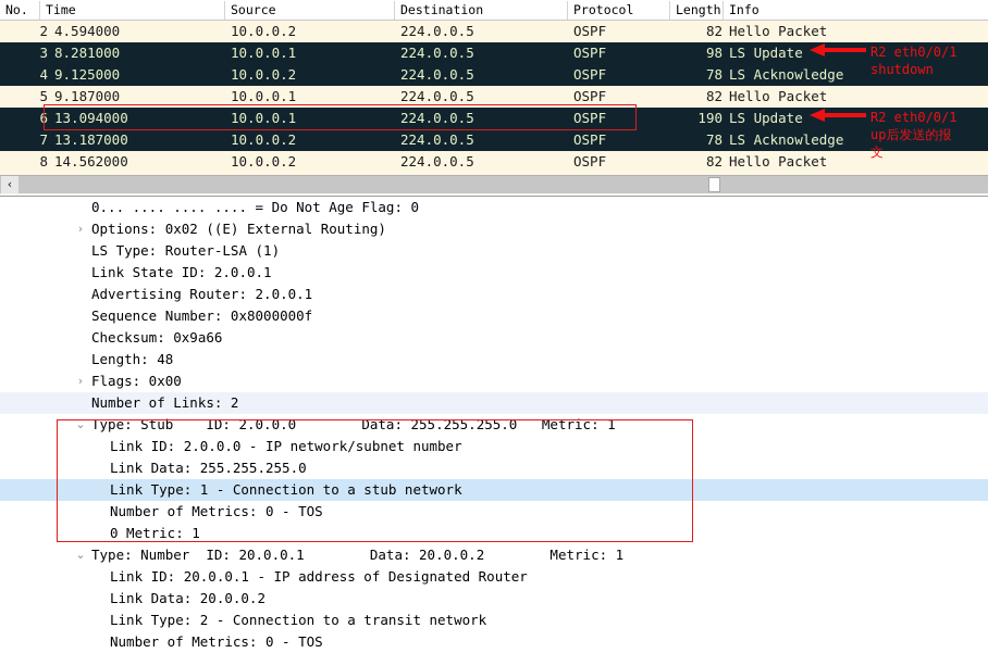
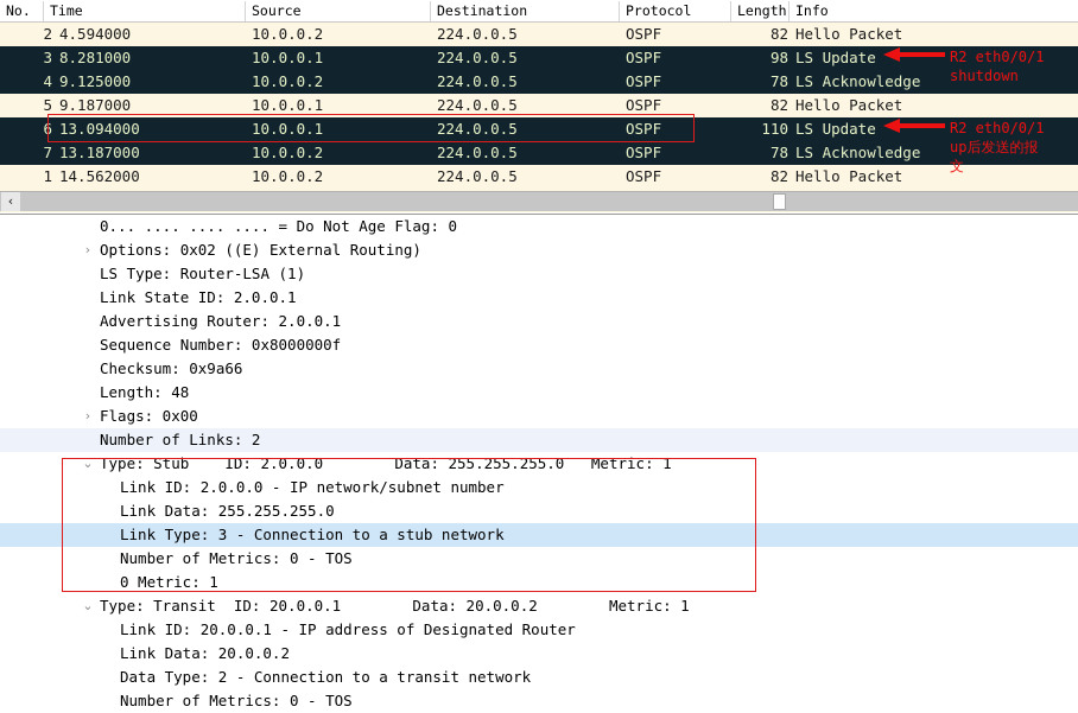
  No.
  Time
  Source
  Destination
  Protocol
  Length
  Info
  2
  4.594000
  10.0.0.2
  224.0.0.5
  OSPF
  82
  Hello Packet
  3
  8.281000
  10.0.0.1
  224.0.0.5
  OSPF
  98
  LS Update
  4
  9.125000
  10.0.0.2
  224.0.0.5
  OSPF
  78
  LS Acknowledge
  5
  9.187000
  10.0.0.1
  224.0.0.5
  OSPF
  82
  Hello Packet
  6
  13.094000
  10.0.0.1
  224.0.0.5
  OSPF
- 190
+ 110
  LS Update
  7
  13.187000
  10.0.0.2
  224.0.0.5
  OSPF
  78
  LS Acknowledge
- 8
+ 1
  14.562000
  10.0.0.2
  224.0.0.5
  OSPF
  82
  Hello Packet
  R2 eth0/0/1
  shutdown
  R2 eth0/0/1
  up后发送的报
  文
  ‹
  0... .... .... .... = Do Not Age Flag: 0
  ›
  Options: 0x02 ((E) External Routing)
  LS Type: Router-LSA (1)
  Link State ID: 2.0.0.1
  Advertising Router: 2.0.0.1
  Sequence Number: 0x8000000f
  Checksum: 0x9a66
  Length: 48
  ›
  Flags: 0x00
  Number of Links: 2
  ⌄
  Type: Stub ID: 2.0.0.0 Data: 255.255.255.0 Metric: 1
  Link ID: 2.0.0.0 - IP network/subnet number
  Link Data: 255.255.255.0
- Link Type: 1 - Connection to a stub network
+ Link Type: 3 - Connection to a stub network
  Number of Metrics: 0 - TOS
  0 Metric: 1
  ⌄
- Type: Number ID: 20.0.0.1 Data: 20.0.0.2 Metric: 1
+ Type: Transit ID: 20.0.0.1 Data: 20.0.0.2 Metric: 1
  Link ID: 20.0.0.1 - IP address of Designated Router
  Link Data: 20.0.0.2
- Link Type: 2 - Connection to a transit network
+ Data Type: 2 - Connection to a transit network
  Number of Metrics: 0 - TOS
